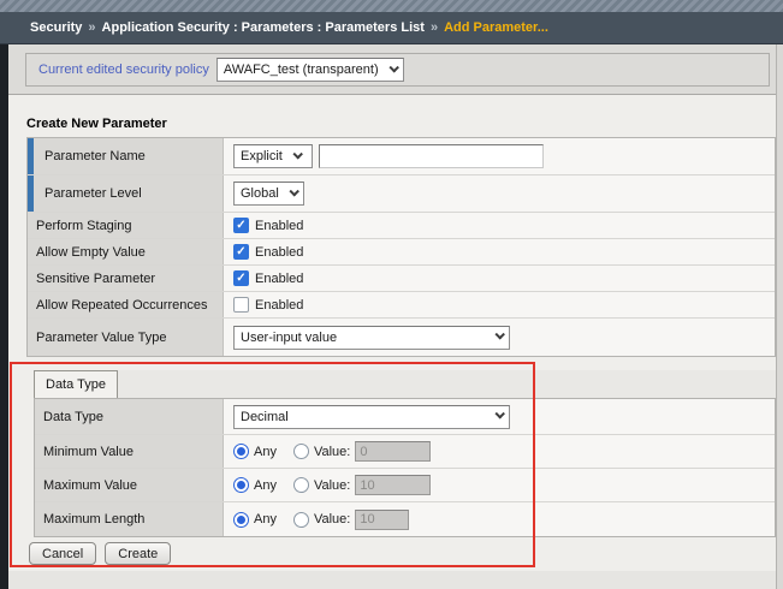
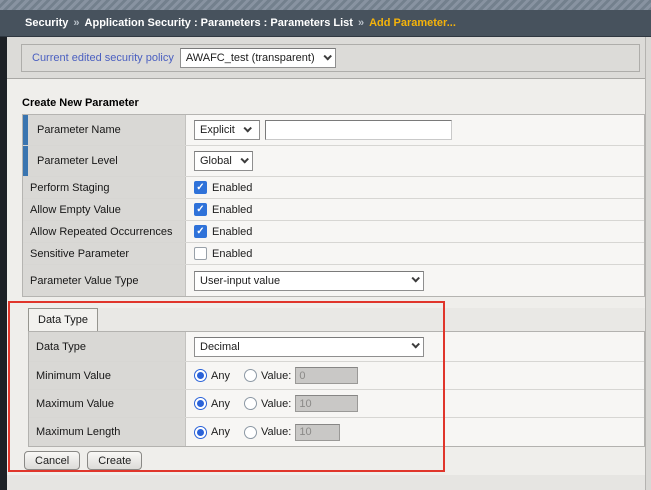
  Security
  »
  Application Security : Parameters : Parameters List
  »
  Add Parameter...
  Current edited security policy
  AWAFC_test (transparent)
  Create New Parameter
  Parameter Name
  Explicit
  Parameter Level
  Global
  Perform Staging
  ✓
  Enabled
  Allow Empty Value
  ✓
  Enabled
- Sensitive Parameter
+ Allow Repeated Occurrences
  ✓
  Enabled
- Allow Repeated Occurrences
+ Sensitive Parameter
  Enabled
  Parameter Value Type
  User-input value
  Data Type
  Data Type
  Decimal
  Minimum Value
  Any
  Value:
  0
  Maximum Value
  Any
  Value:
  10
  Maximum Length
  Any
  Value:
  10
  Cancel
  Create
